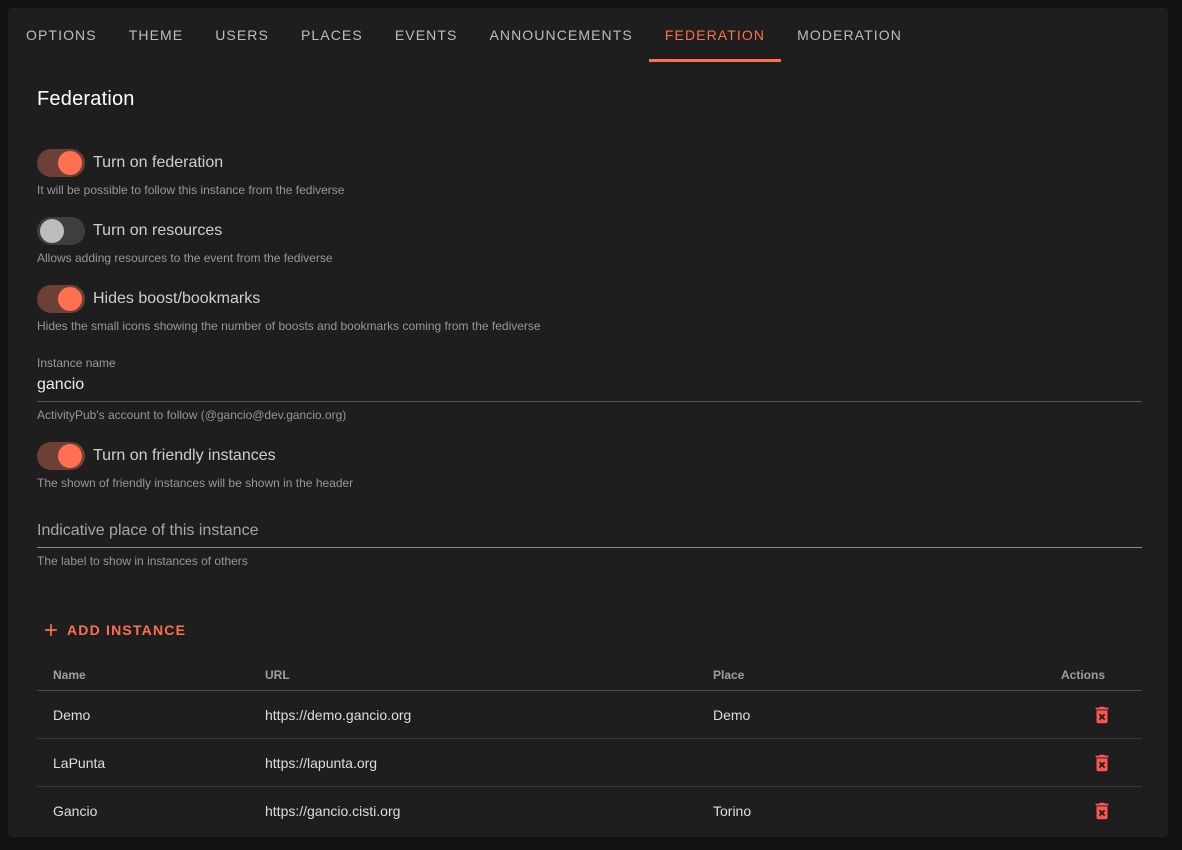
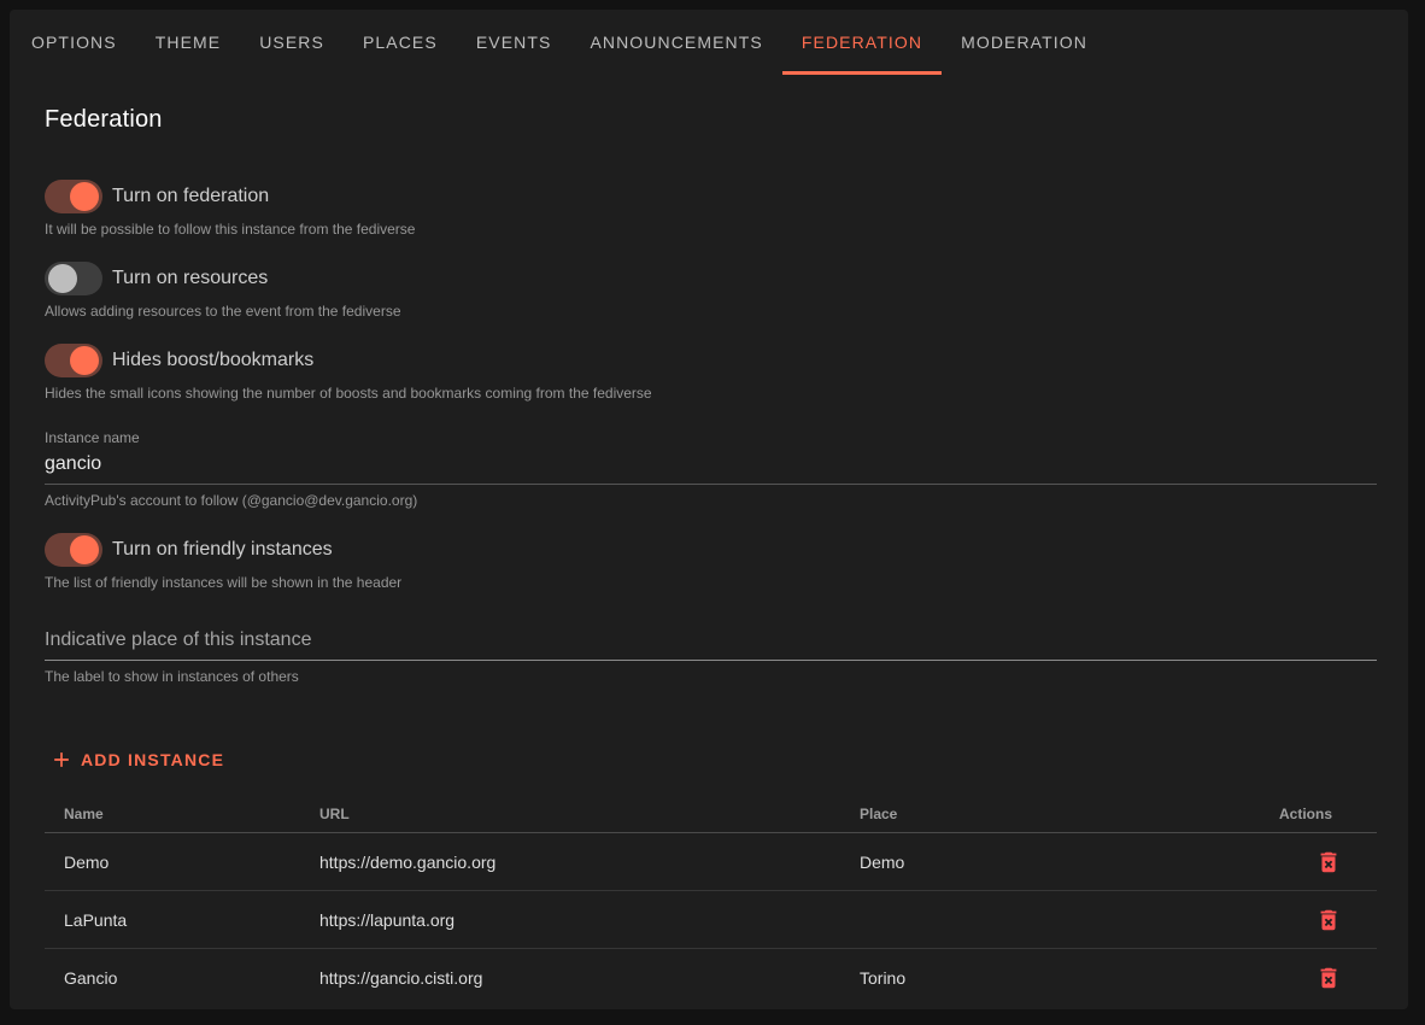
  OPTIONS
  THEME
  USERS
  PLACES
  EVENTS
  ANNOUNCEMENTS
  FEDERATION
  MODERATION
  Federation
  Turn on federation
  It will be possible to follow this instance from the fediverse
  Turn on resources
  Allows adding resources to the event from the fediverse
  Hides boost/bookmarks
  Hides the small icons showing the number of boosts and bookmarks coming from the fediverse
  Instance name
  gancio
  ActivityPub's account to follow (@gancio@dev.gancio.org)
  Turn on friendly instances
- The shown of friendly instances will be shown in the header
+ The list of friendly instances will be shown in the header
  Indicative place of this instance
  The label to show in instances of others
  ADD INSTANCE
  Name
  URL
  Place
  Actions
  Demo
  https://demo.gancio.org
  Demo
  LaPunta
  https://lapunta.org
  Gancio
  https://gancio.cisti.org
  Torino
